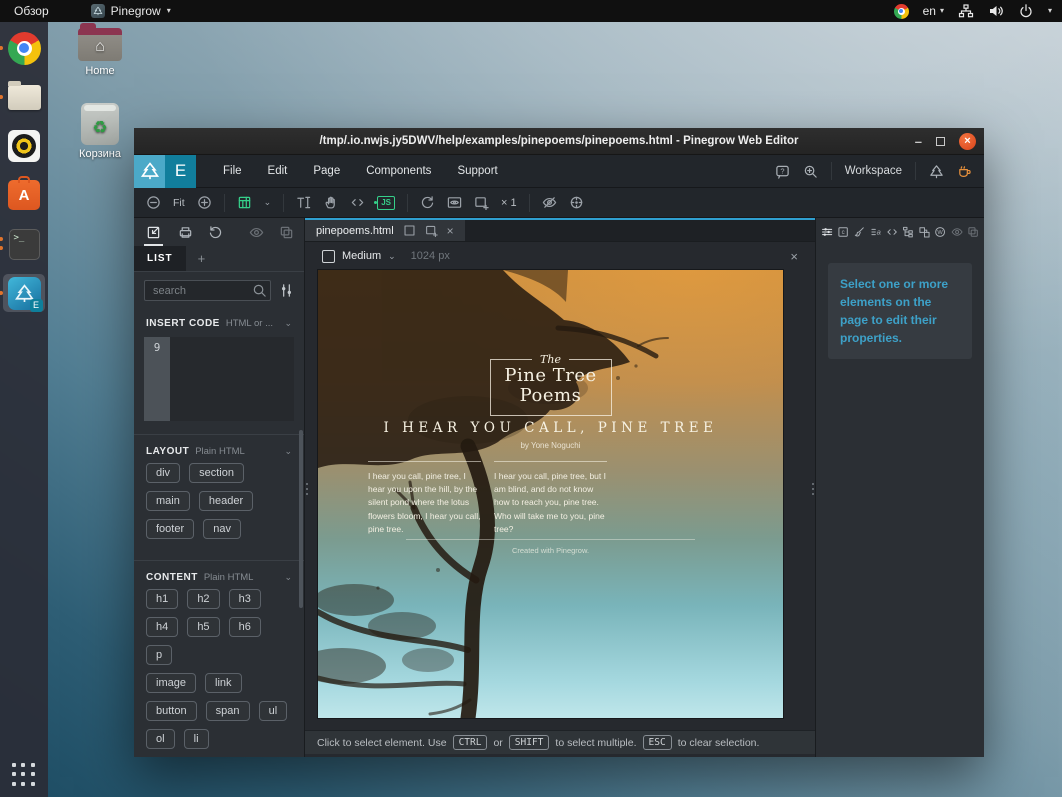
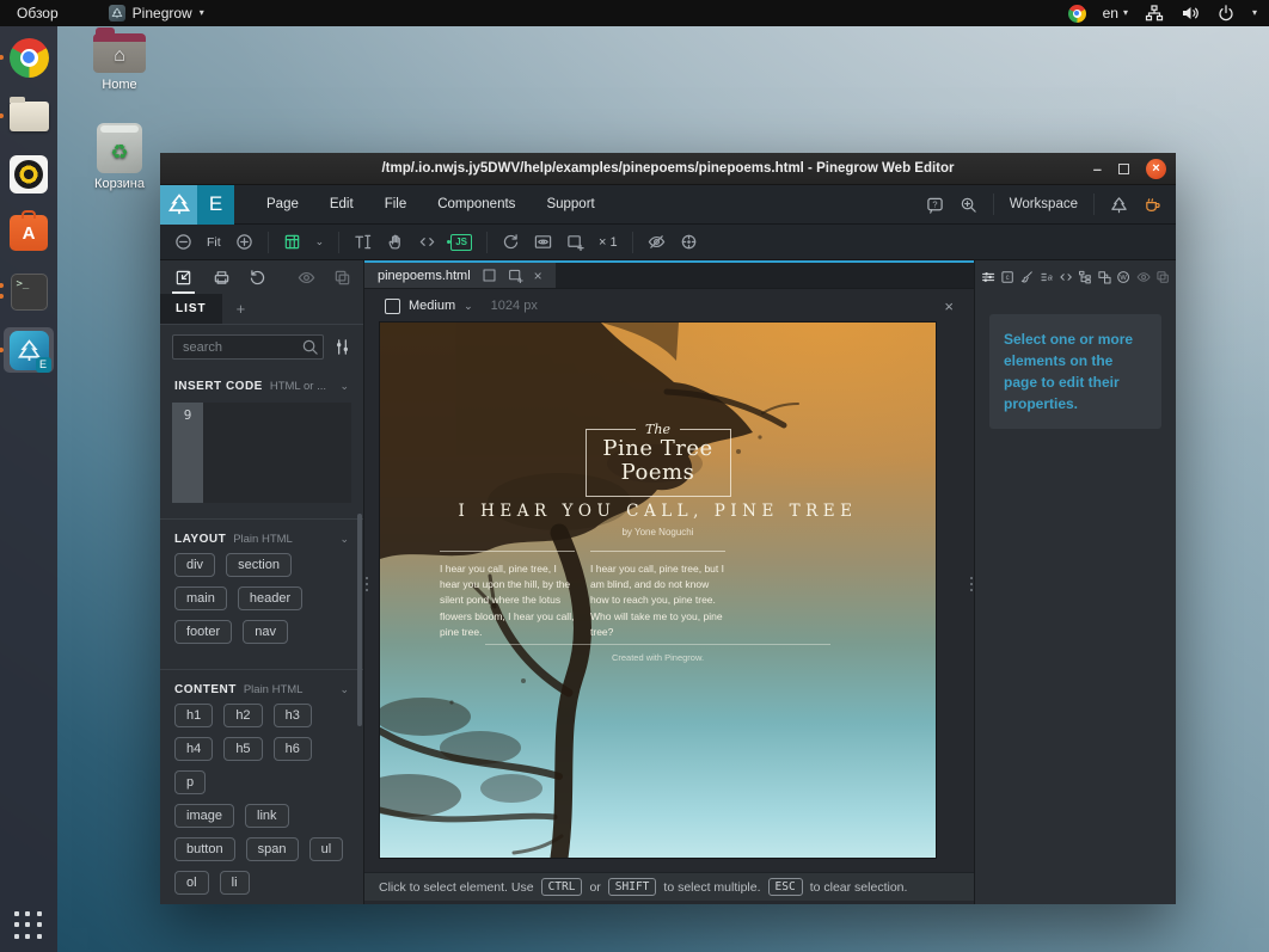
  Обзор
  Pinegrow
  ▾
  en
  ▾
  ▾
  A
  >_
  E
  ⌂
  Home
  ♻
  Корзина
  /tmp/.io.nwjs.jy5DWV/help/examples/pinepoems/pinepoems.html - Pinegrow Web Editor
  –
  ×
  E
- File
+ Page
  Edit
- Page
+ File
  Components
  Support
  Workspace
  Fit
  ⌄
  JS
  × 1
  LIST
  +
  search
  INSERT CODE
  HTML or ...
  ⌄
  9
  LAYOUT
  Plain HTML
  ⌄
  div section
  main header
  footer nav
  CONTENT
  Plain HTML
  ⌄
  h1 h2 h3
  h4 h5 h6 p
  image link
  button span ul
  ol li
  pinepoems.html
  ×
  Medium
  ⌄
  1024 px
  ×
  The
  Pine Tree
  Poems
  I HEAR YOU CALL, PINE TREE
  by Yone Noguchi
  I hear you call, pine tree, I hear you upon the hill, by the silent pond where the lotus flowers bloom, I hear you call, pine tree.
  I hear you call, pine tree, but I am blind, and do not know how to reach you, pine tree. Who will take me to you, pine tree?
  Created with Pinegrow.
  Click to select element. Use
  CTRL
  or
  SHIFT
  to select multiple.
  ESC
  to clear selection.
  Select one or more elements on the page to edit their properties.
